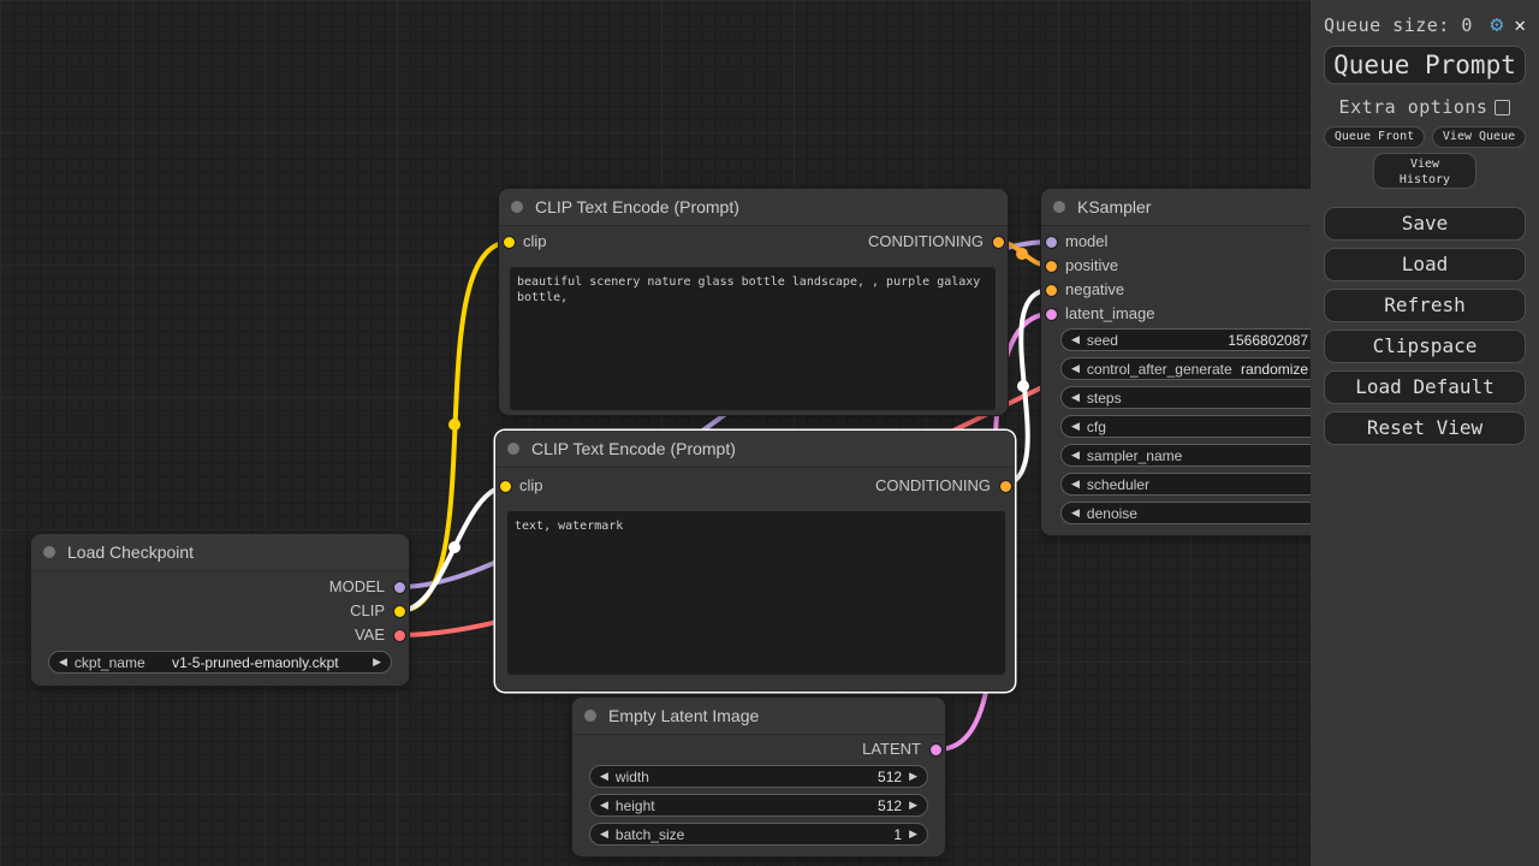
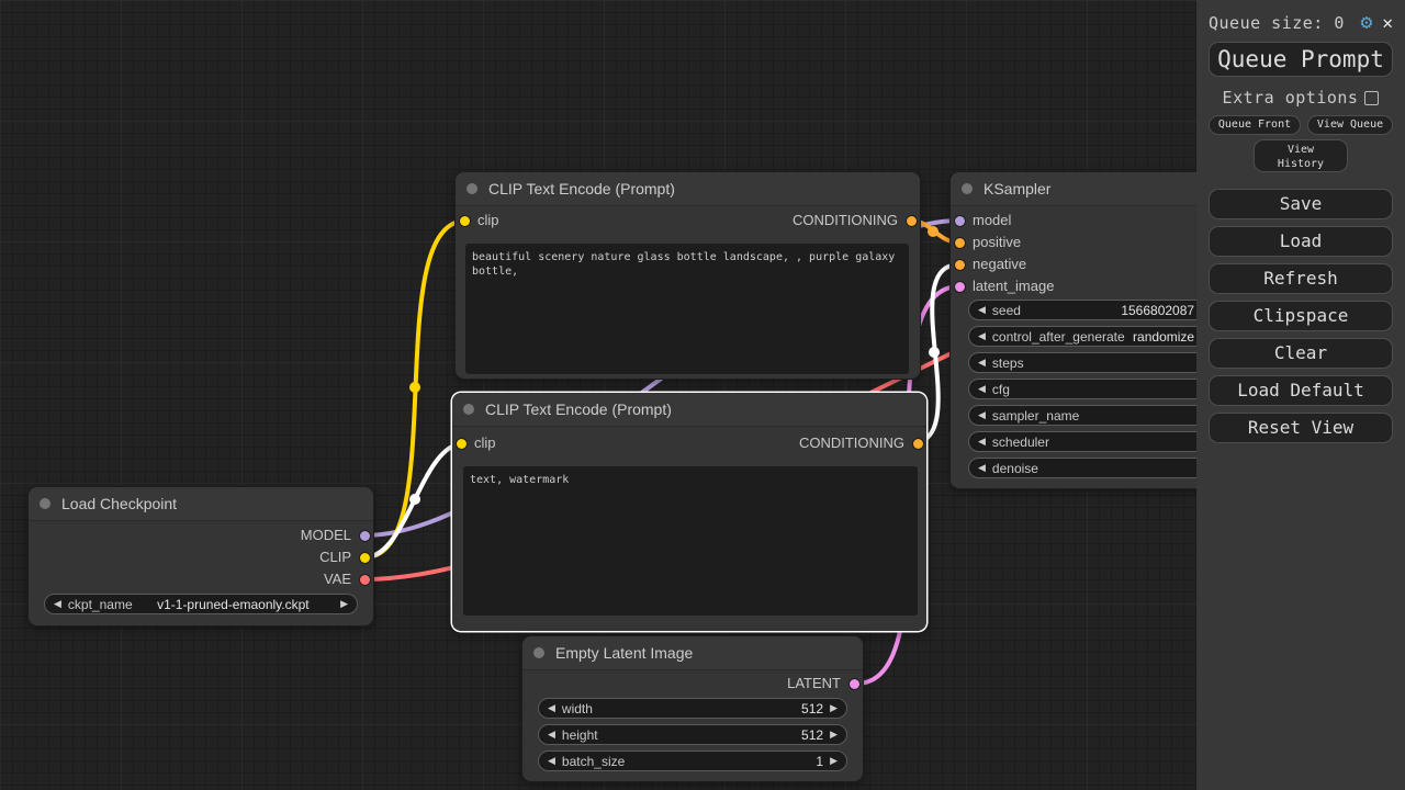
  Load Checkpoint
  MODEL
  CLIP
  VAE
  ◀
  ckpt_name
- v1-5-pruned-emaonly.ckpt
+ v1-1-pruned-emaonly.ckpt
  ▶
  CLIP Text Encode (Prompt)
  clip
  CONDITIONING
  beautiful scenery nature glass bottle landscape, , purple galaxy bottle,
  CLIP Text Encode (Prompt)
  clip
  CONDITIONING
  text, watermark
  KSampler
  model
  positive
  negative
  latent_image
  ◀
  seed
  1566802087
  ◀
  control_after_generate
  randomize
  ◀
  steps
  ◀
  cfg
  ◀
  sampler_name
  ◀
  scheduler
  ◀
  denoise
  Empty Latent Image
  LATENT
  ◀
  width
  512
  ▶
  ◀
  height
  512
  ▶
  ◀
  batch_size
  1
  ▶
  Queue size: 0
  ⚙
  ✕
  Queue Prompt
  Extra options
  Queue Front
  View Queue
  View
  History
  Save
  Load
  Refresh
  Clipspace
+ Clear
  Load Default
  Reset View
